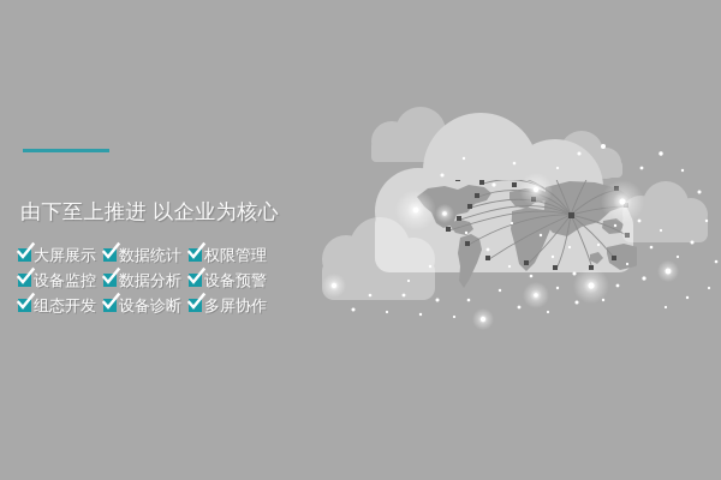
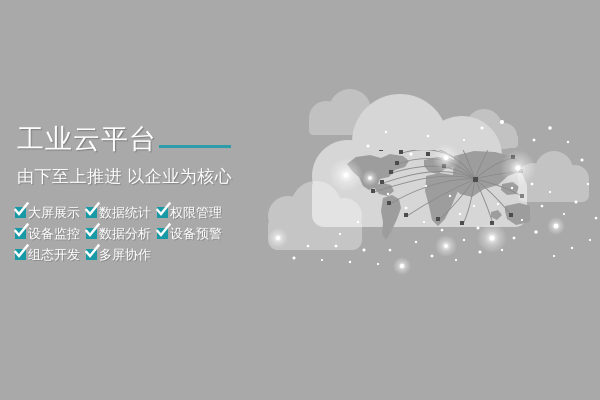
+ 工业云平台
  由下至上推进 以企业为核心
  大屏展示
  数据统计
  权限管理
  设备监控
  数据分析
  设备预警
  组态开发
- 设备诊断
  多屏协作
